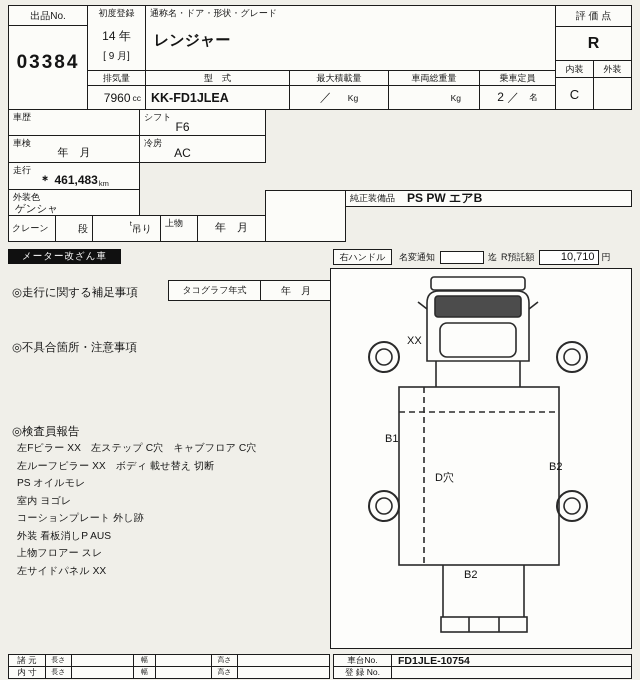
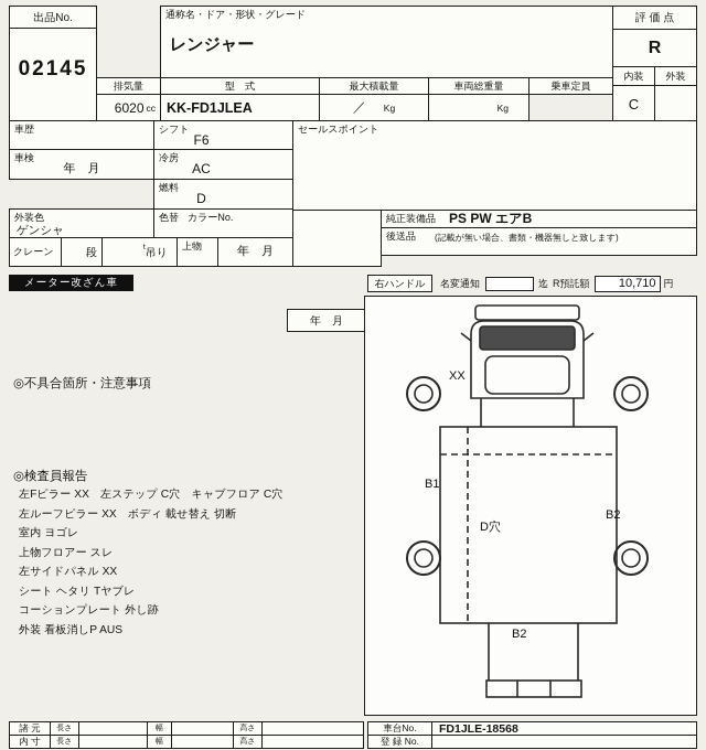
  出品No.
- 03384
+ 02145
- 初度登録
- 14 年
- [ 9 月]
  通称名・ドア・形状・グレード
  レンジャー
  評 価 点
  R
  内装
  外装
  C
  排気量
  型 式
  最大積載量
  車両総重量
  乗車定員
- 7960
+ 6020
  cc
  KK-FD1JLEA
  ／
  Kg
  Kg
- 2 ／
- 名
  車歴
  車検
  年 月
- 走行
- ＊ 461,483
- km
  外装色
  ゲンシャ
  シフト
  F6
  冷房
  AC
+ 燃料
+ D
+ 色替
+ カラーNo.
+ セールスポイント
  純正装備品
  PS PW エアB
+ 後送品
+ (記載が無い場合、書類・機器無しと致します)
  クレーン
  段
  吊り
  上物
  年 月
  メーター改ざん車
  右ハンドル
  名変通知
  迄
  R預託額
  10,710
  円
- ◎走行に関する補足事項
- タコグラフ年式
  年 月
  ◎不具合箇所・注意事項
  ◎検査員報告
  左Fピラー XX 左ステップ C穴 キャブフロア C穴
  左ルーフピラー XX ボディ 載せ替え 切断
- PS オイルモレ
  室内 ヨゴレ
- コーションプレート 外し跡
+ 上物フロアー スレ
- 外装 看板消しP AUS
+ 左サイドパネル XX
+ シート ヘタリ Tヤブレ
- 上物フロアー スレ
+ コーションプレート 外し跡
- 左サイドパネル XX
+ 外装 看板消しP AUS
  XX
  B1
  D穴
  B2
  B2
  諸 元
  内 寸
  車台No.
- FD1JLE-10754
+ FD1JLE-18568
  登 録 No.
